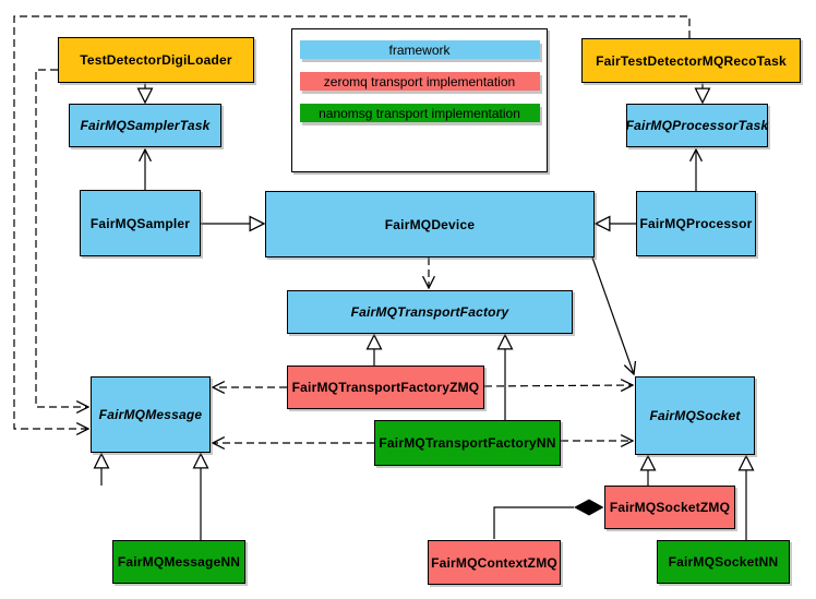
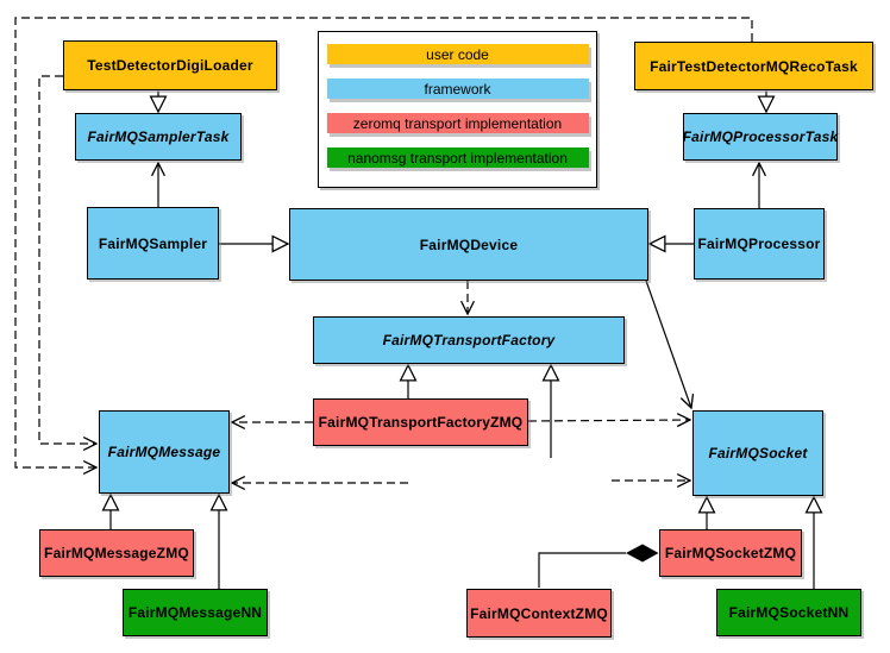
+ user code
  framework
  zeromq transport implementation
  nanomsg transport implementation
  TestDetectorDigiLoader
  FairTestDetectorMQRecoTask
  FairMQSamplerTask
  FairMQProcessorTask
  FairMQSampler
  FairMQDevice
  FairMQProcessor
  FairMQTransportFactory
  FairMQTransportFactoryZMQ
- FairMQTransportFactoryNN
  FairMQMessage
  FairMQSocket
+ FairMQMessageZMQ
  FairMQMessageNN
  FairMQSocketZMQ
  FairMQSocketNN
  FairMQContextZMQ
